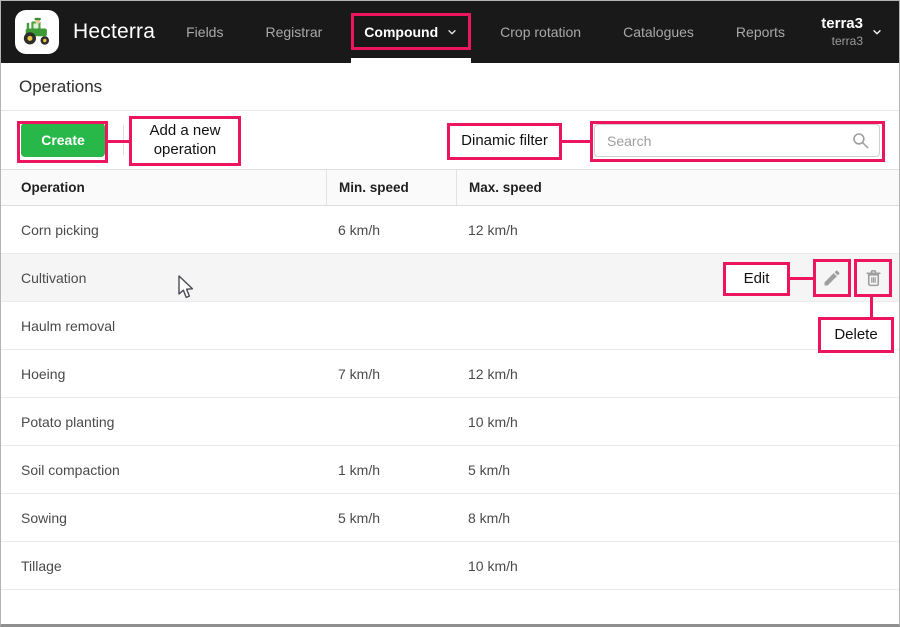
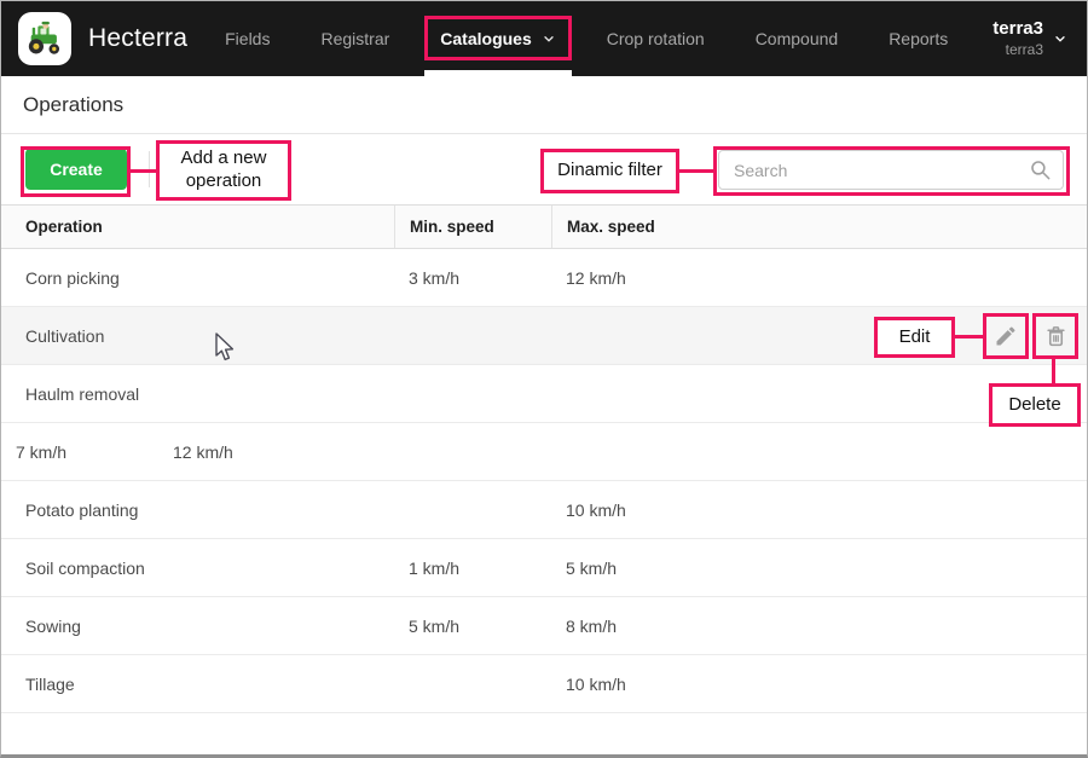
  Hecterra
  Fields
  Registrar
- Compound
+ Catalogues
  Crop rotation
- Catalogues
+ Compound
  Reports
  terra3
  terra3
  Operations
  Create
  Search
  Operation
  Min. speed
  Max. speed
  Corn picking
- 6 km/h
+ 3 km/h
  12 km/h
  Cultivation
  Haulm removal
- Hoeing
  7 km/h
  12 km/h
  Potato planting
  10 km/h
  Soil compaction
  1 km/h
  5 km/h
  Sowing
  5 km/h
  8 km/h
  Tillage
  10 km/h
  Add a new operation
  Dinamic filter
  Edit
  Delete
